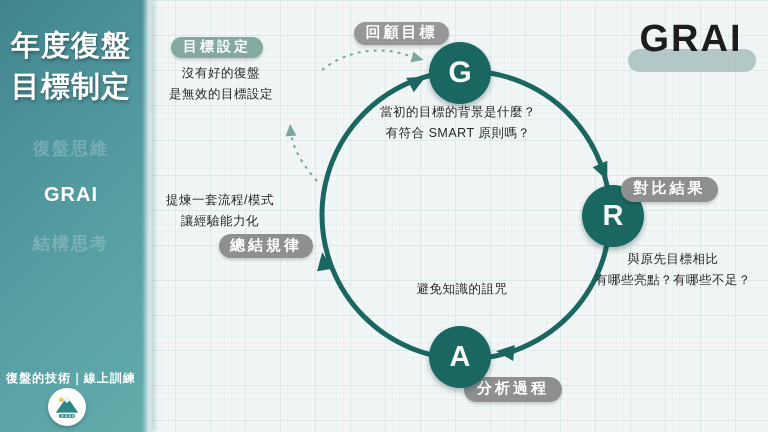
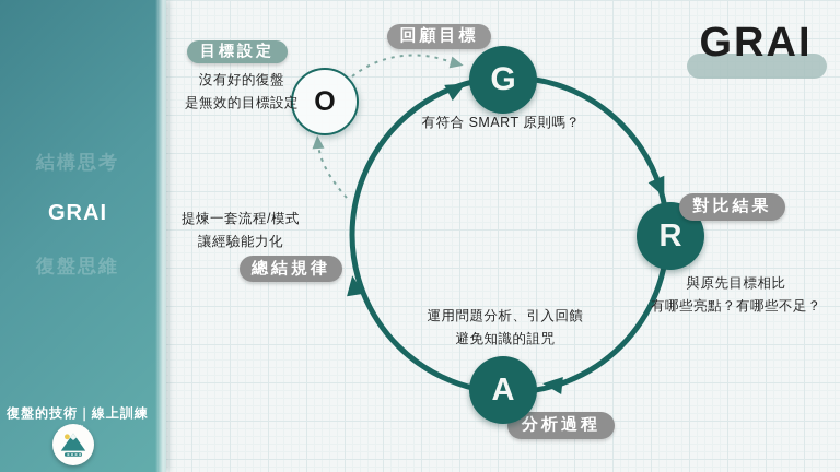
- 年度復盤
- 目標制定
- 復盤思維
+ 結構思考
  GRAI
- 結構思考
+ 復盤思維
  復盤的技術｜線上訓練
  GRAI
  回顧目標
  對比結果
  分析過程
  總結規律
  目標設定
  G
  R
  A
+ O
  沒有好的復盤
  是無效的目標設定
- 當初的目標的背景是什麼？
  有符合 SMART 原則嗎？
  與原先目標相比
  有哪些亮點？有哪些不足？
+ 運用問題分析、引入回饋
  避免知識的詛咒
  提煉一套流程/模式
  讓經驗能力化
